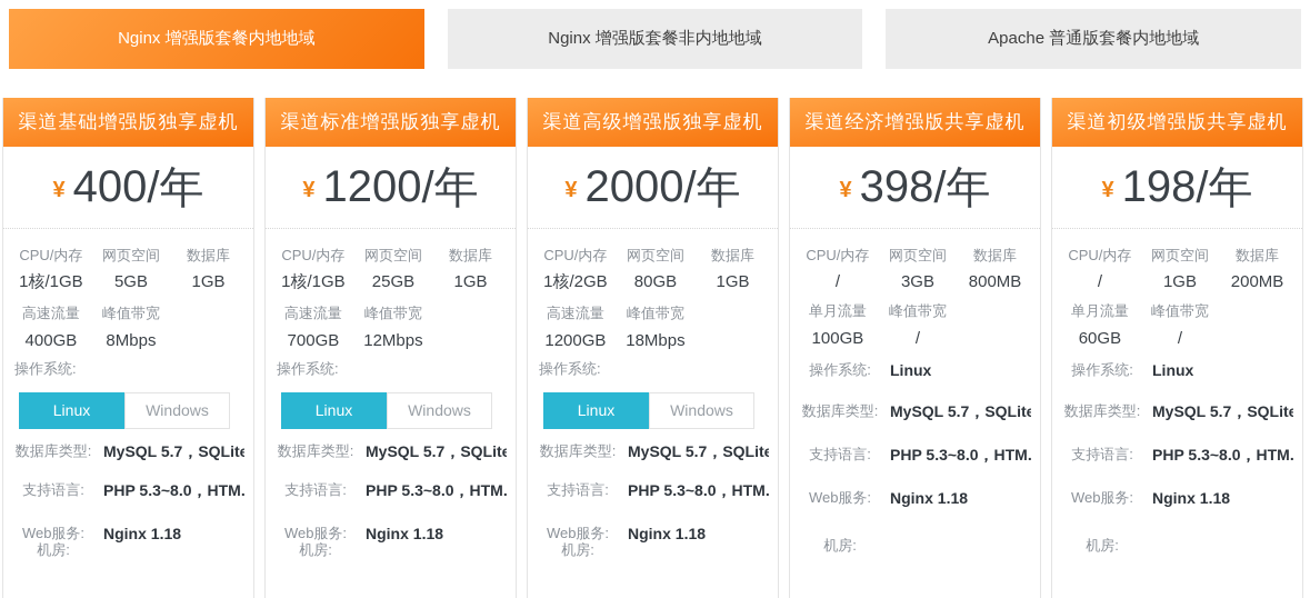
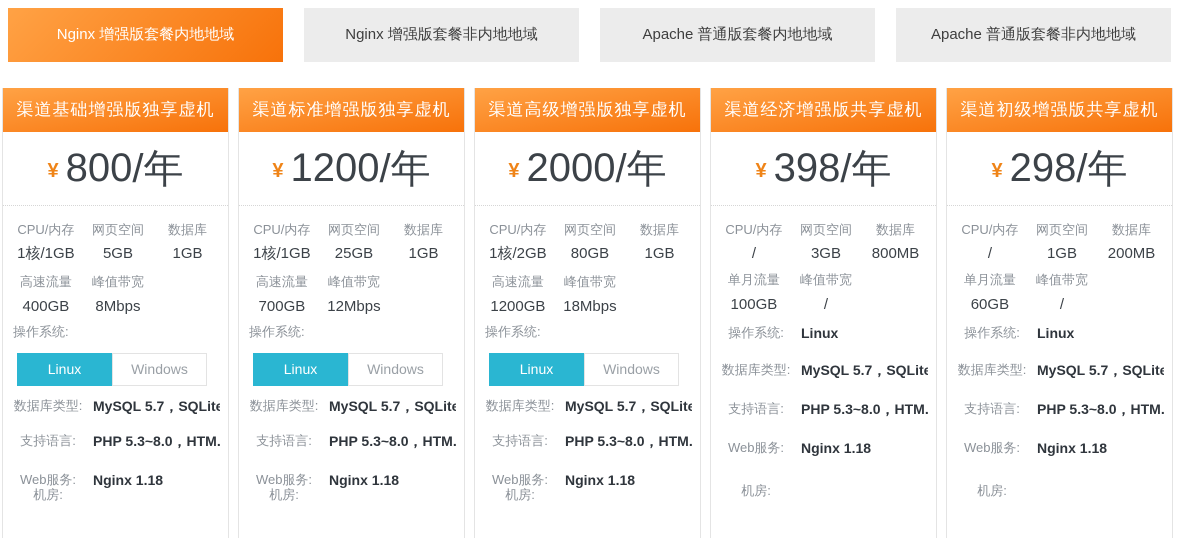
  Nginx 增强版套餐内地地域
  Nginx 增强版套餐非内地地域
  Apache 普通版套餐内地地域
+ Apache 普通版套餐非内地地域
  渠道基础增强版独享虚机
  ¥
- 400
+ 800
  /年
  CPU/内存
  1核/1GB
  网页空间
  5GB
  数据库
  1GB
  高速流量
  400GB
  峰值带宽
  8Mbps
  操作系统:
  Linux
  Windows
  数据库类型:
  MySQL 5.7，SQLite
  支持语言:
  PHP 5.3~8.0，HTM.
  Web服务:
  Nginx 1.18
  机房:
  渠道标准增强版独享虚机
  ¥
  1200
  /年
  CPU/内存
  1核/1GB
  网页空间
  25GB
  数据库
  1GB
  高速流量
  700GB
  峰值带宽
  12Mbps
  操作系统:
  Linux
  Windows
  数据库类型:
  MySQL 5.7，SQLite
  支持语言:
  PHP 5.3~8.0，HTM.
  Web服务:
  Nginx 1.18
  机房:
  渠道高级增强版独享虚机
  ¥
  2000
  /年
  CPU/内存
  1核/2GB
  网页空间
  80GB
  数据库
  1GB
  高速流量
  1200GB
  峰值带宽
  18Mbps
  操作系统:
  Linux
  Windows
  数据库类型:
  MySQL 5.7，SQLite
  支持语言:
  PHP 5.3~8.0，HTM.
  Web服务:
  Nginx 1.18
  机房:
  渠道经济增强版共享虚机
  ¥
  398
  /年
  CPU/内存
  /
  网页空间
  3GB
  数据库
  800MB
  单月流量
  100GB
  峰值带宽
  /
  操作系统:
  Linux
  数据库类型:
  MySQL 5.7，SQLite
  支持语言:
  PHP 5.3~8.0，HTM.
  Web服务:
  Nginx 1.18
  机房:
  渠道初级增强版共享虚机
  ¥
- 198
+ 298
  /年
  CPU/内存
  /
  网页空间
  1GB
  数据库
  200MB
  单月流量
  60GB
  峰值带宽
  /
  操作系统:
  Linux
  数据库类型:
  MySQL 5.7，SQLite
  支持语言:
  PHP 5.3~8.0，HTM.
  Web服务:
  Nginx 1.18
  机房:
